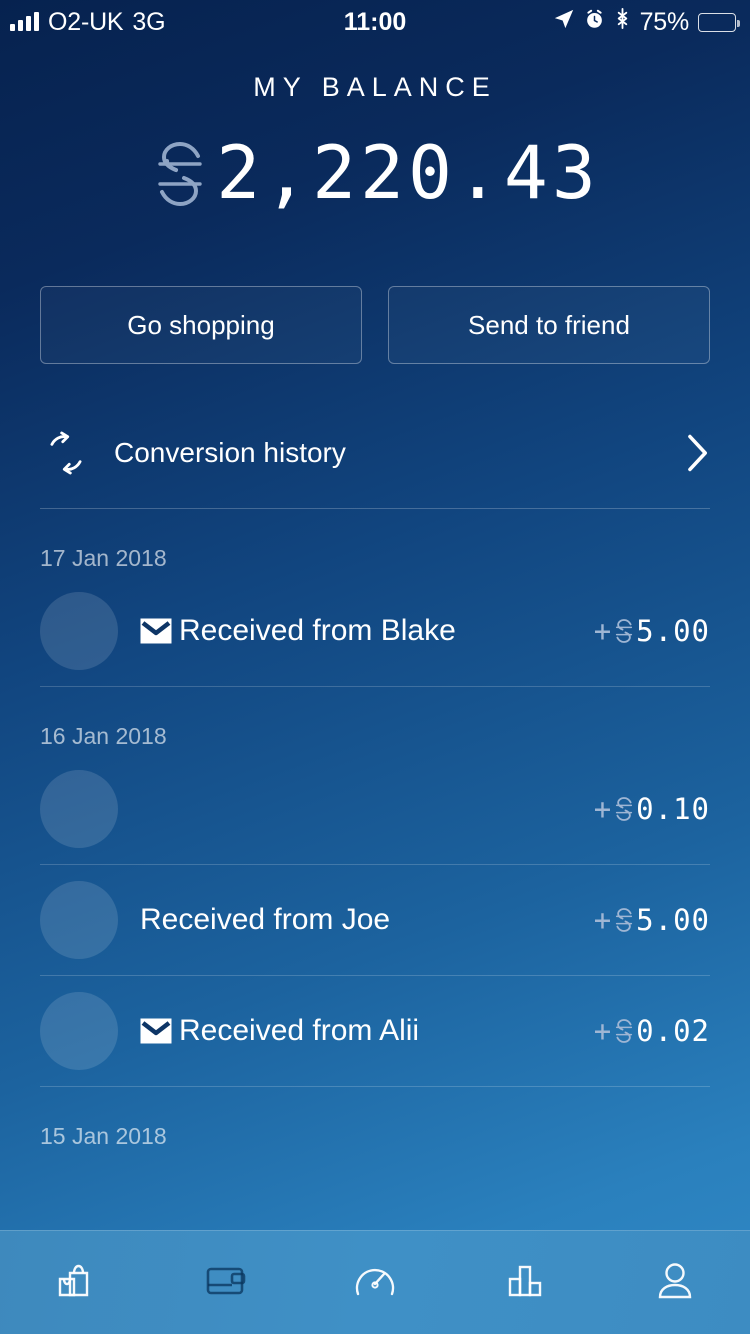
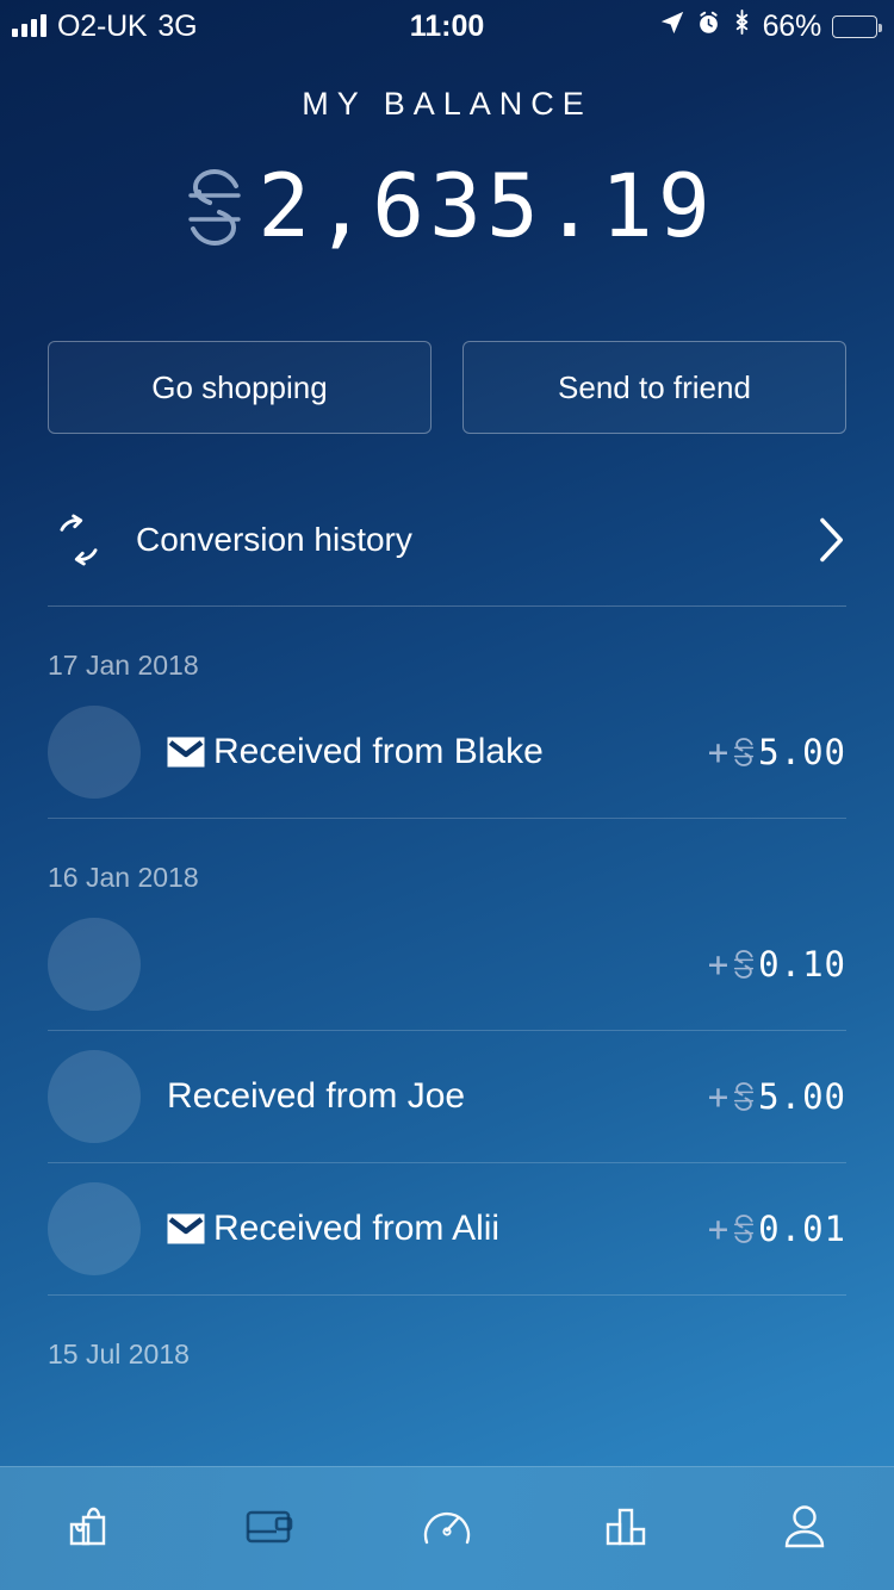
  O2-UK
  3G
  11:00
- 75%
+ 66%
  MY BALANCE
- 2,220.43
+ 2,635.19
  Go shopping
  Send to friend
  Conversion history
  17 Jan 2018
  Received from Blake
  +
  5.00
  16 Jan 2018
  +
  0.10
  Received from Joe
  +
  5.00
  Received from Alii
  +
- 0.02
+ 0.01
- 15 Jan 2018
+ 15 Jul 2018
